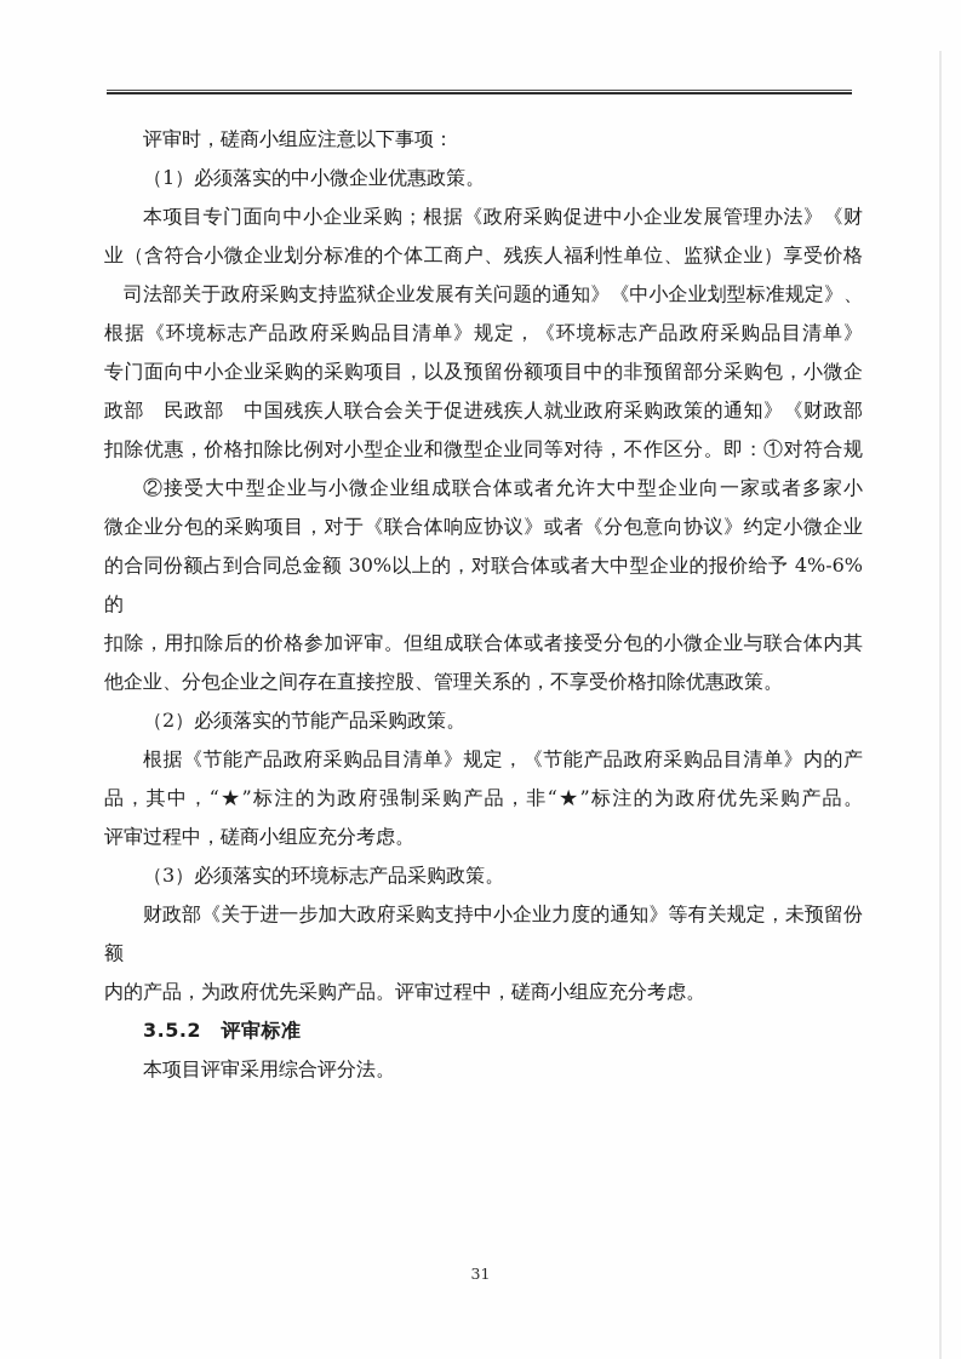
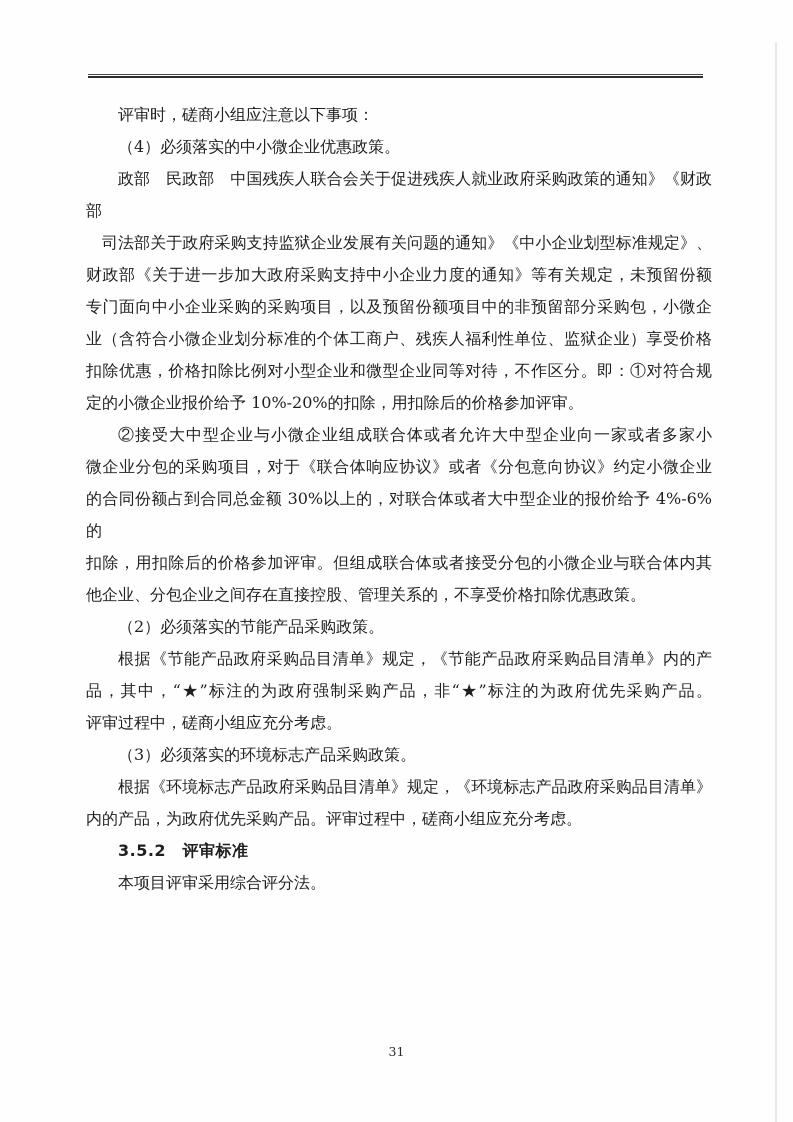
  评审时，磋商小组应注意以下事项：
- （1）必须落实的中小微企业优惠政策。
+ （4）必须落实的中小微企业优惠政策。
- 本项目专门面向中小企业采购；根据《政府采购促进中小企业发展管理办法》《财
- 业（含符合小微企业划分标准的个体工商户、残疾人福利性单位、监狱企业）享受价格
+ 政部 民政部 中国残疾人联合会关于促进残疾人就业政府采购政策的通知》《财政部
  司法部关于政府采购支持监狱企业发展有关问题的通知》《中小企业划型标准规定》、
- 根据《环境标志产品政府采购品目清单》规定，《环境标志产品政府采购品目清单》
+ 财政部《关于进一步加大政府采购支持中小企业力度的通知》等有关规定，未预留份额
  专门面向中小企业采购的采购项目，以及预留份额项目中的非预留部分采购包，小微企
- 政部 民政部 中国残疾人联合会关于促进残疾人就业政府采购政策的通知》《财政部
+ 业（含符合小微企业划分标准的个体工商户、残疾人福利性单位、监狱企业）享受价格
  扣除优惠，价格扣除比例对小型企业和微型企业同等对待，不作区分。即：①对符合规
+ 定的小微企业报价给予 10%-20%的扣除，用扣除后的价格参加评审。
  ②接受大中型企业与小微企业组成联合体或者允许大中型企业向一家或者多家小
  微企业分包的采购项目，对于《联合体响应协议》或者《分包意向协议》约定小微企业
  的合同份额占到合同总金额 30%以上的，对联合体或者大中型企业的报价给予 4%-6%的
  扣除，用扣除后的价格参加评审。但组成联合体或者接受分包的小微企业与联合体内其
  他企业、分包企业之间存在直接控股、管理关系的，不享受价格扣除优惠政策。
  （2）必须落实的节能产品采购政策。
  根据《节能产品政府采购品目清单》规定，《节能产品政府采购品目清单》内的产
  品，其中，“★”标注的为政府强制采购产品，非“★”标注的为政府优先采购产品。
  评审过程中，磋商小组应充分考虑。
  （3）必须落实的环境标志产品采购政策。
- 财政部《关于进一步加大政府采购支持中小企业力度的通知》等有关规定，未预留份额
+ 根据《环境标志产品政府采购品目清单》规定，《环境标志产品政府采购品目清单》
  内的产品，为政府优先采购产品。评审过程中，磋商小组应充分考虑。
  3.5.2 评审标准
  本项目评审采用综合评分法。
  31
